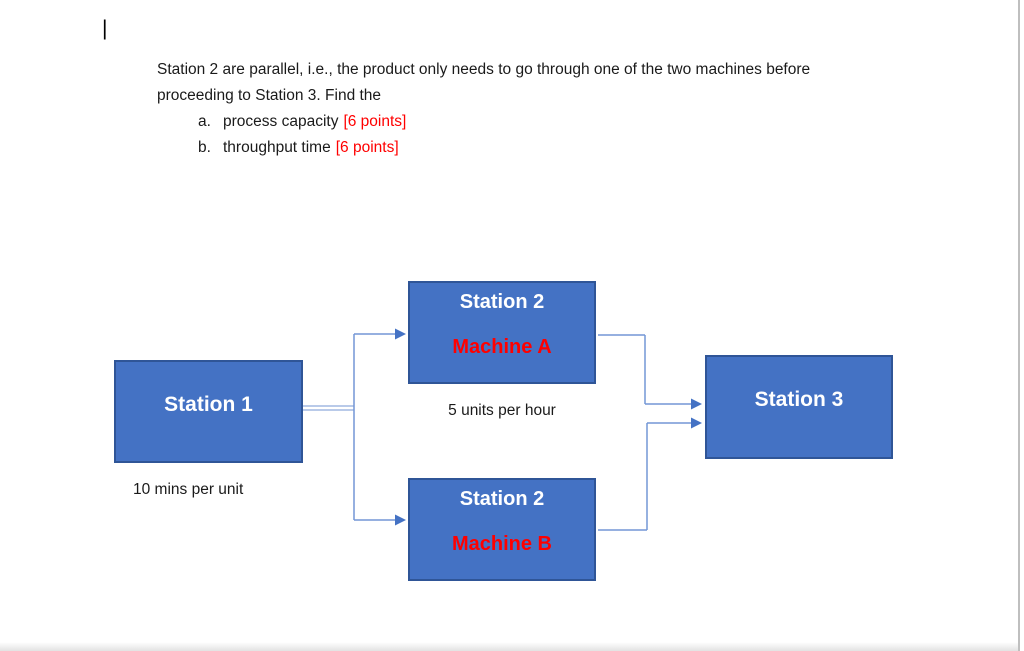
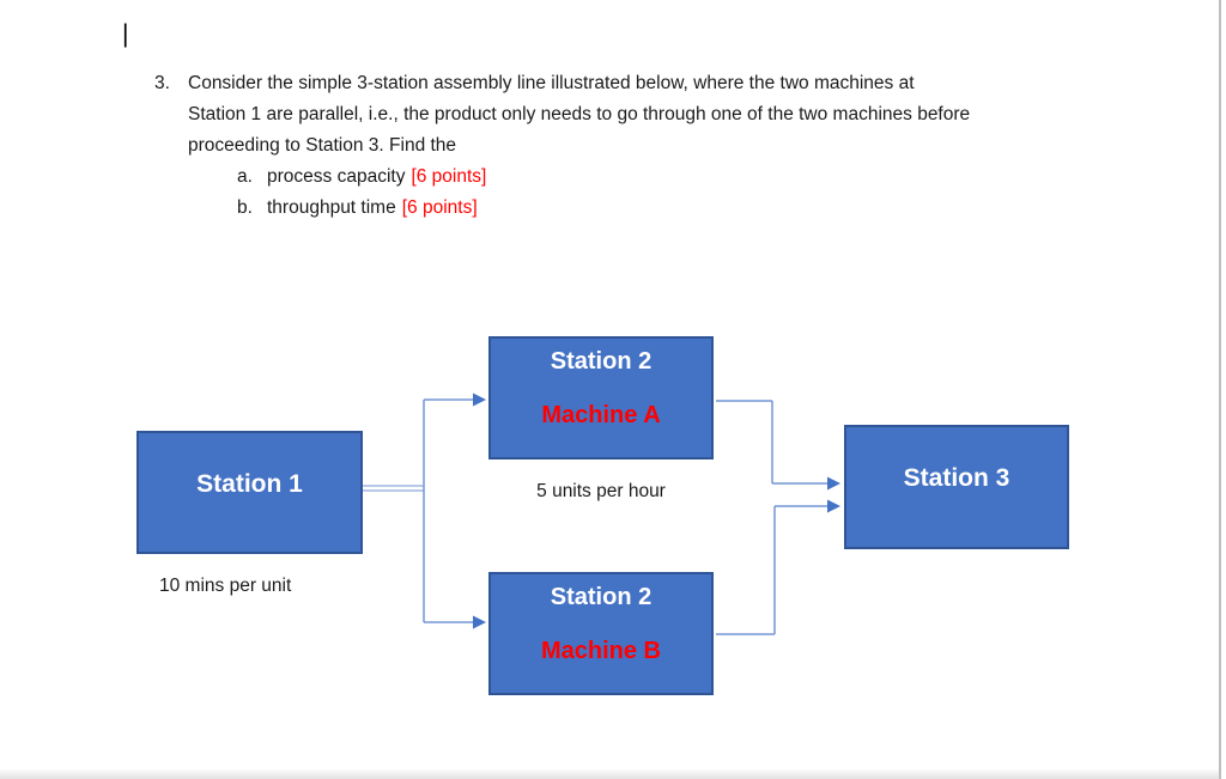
  |
+ 3. Consider the simple 3-station assembly line illustrated below, where the two machines at
- Station 2 are parallel, i.e., the product only needs to go through one of the two machines before
+ Station 1 are parallel, i.e., the product only needs to go through one of the two machines before
  proceeding to Station 3. Find the
  a. process capacity [6 points]
  b. throughput time [6 points]
  Station 1
  Station 2
  Machine A
  Station 2
  Machine B
  Station 3
  10 mins per unit
  5 units per hour
